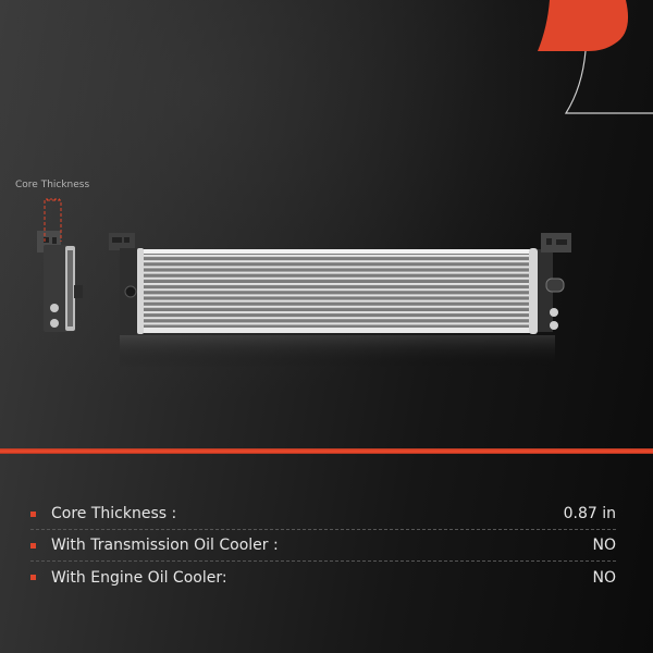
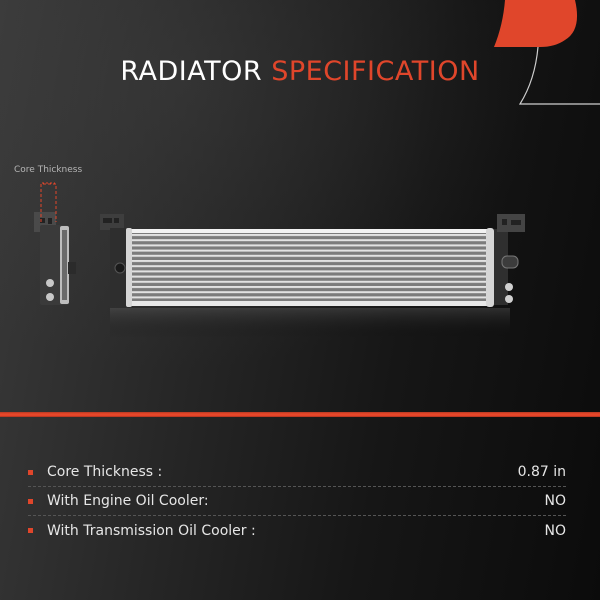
+ RADIATOR SPECIFICATION
  Core Thickness
  Core Thickness :
  0.87 in
- With Transmission Oil Cooler :
+ With Engine Oil Cooler:
  NO
- With Engine Oil Cooler:
+ With Transmission Oil Cooler :
  NO
